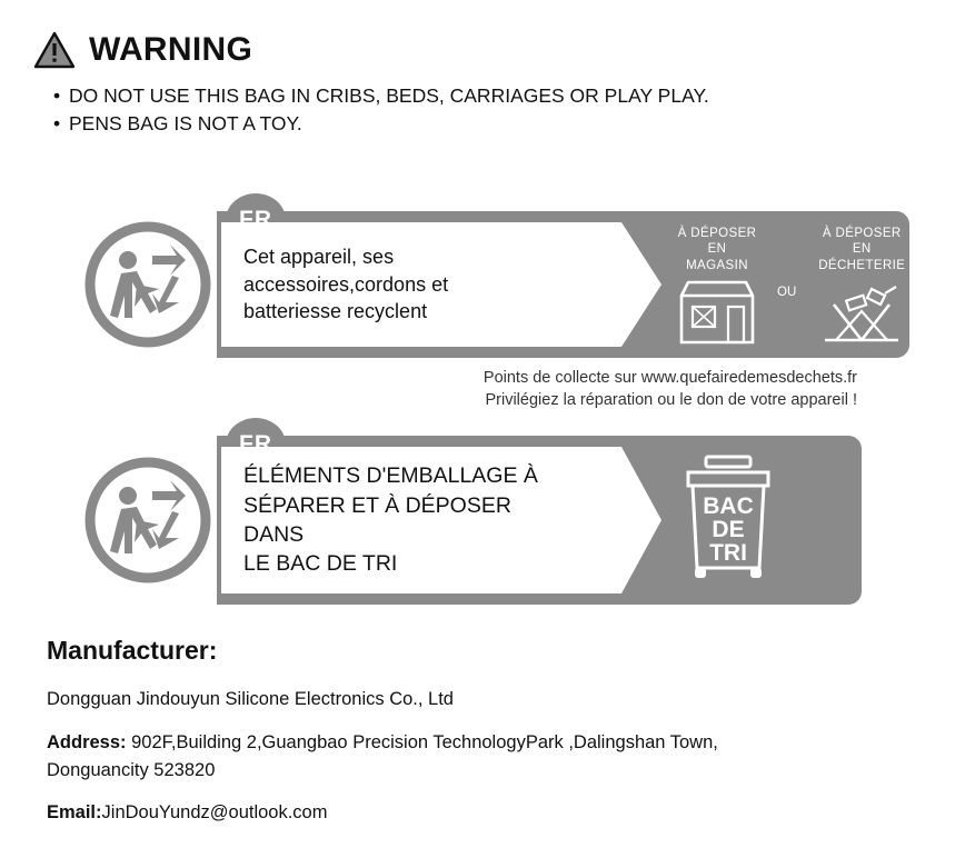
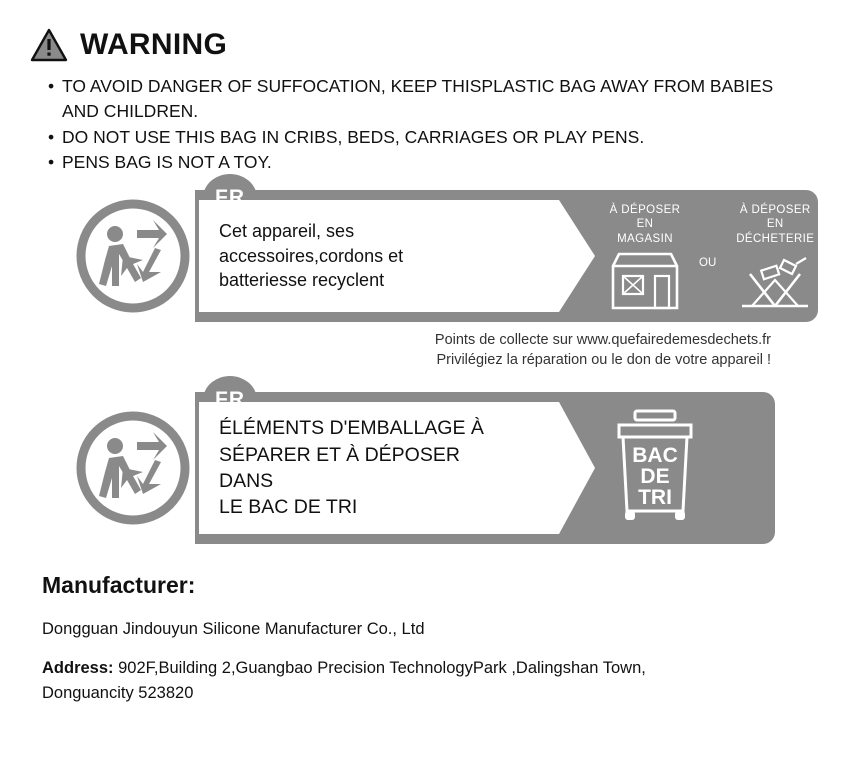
  WARNING
+ TO AVOID DANGER OF SUFFOCATION, KEEP THISPLASTIC BAG AWAY FROM BABIES
+ AND CHILDREN.
- DO NOT USE THIS BAG IN CRIBS, BEDS, CARRIAGES OR PLAY PLAY.
+ DO NOT USE THIS BAG IN CRIBS, BEDS, CARRIAGES OR PLAY PENS.
  PENS BAG IS NOT A TOY.
  FR
  Cet appareil, ses
  accessoires,cordons et
  batteriesse recyclent
  À DÉPOSER
  EN MAGASIN
  OU
  À DÉPOSER
  EN DÉCHETERIE
  Points de collecte sur www.quefairedemesdechets.fr
  Privilégiez la réparation ou le don de votre appareil !
  FR
  ÉLÉMENTS D'EMBALLAGE À
  SÉPARER ET À DÉPOSER DANS
  LE BAC DE TRI
  BAC
  DE
  TRI
  Manufacturer:
- Dongguan Jindouyun Silicone Electronics Co., Ltd
+ Dongguan Jindouyun Silicone Manufacturer Co., Ltd
  Address: 902F,Building 2,Guangbao Precision TechnologyPark ,Dalingshan Town,
  Donguancity 523820
- Email:JinDouYundz@outlook.com
